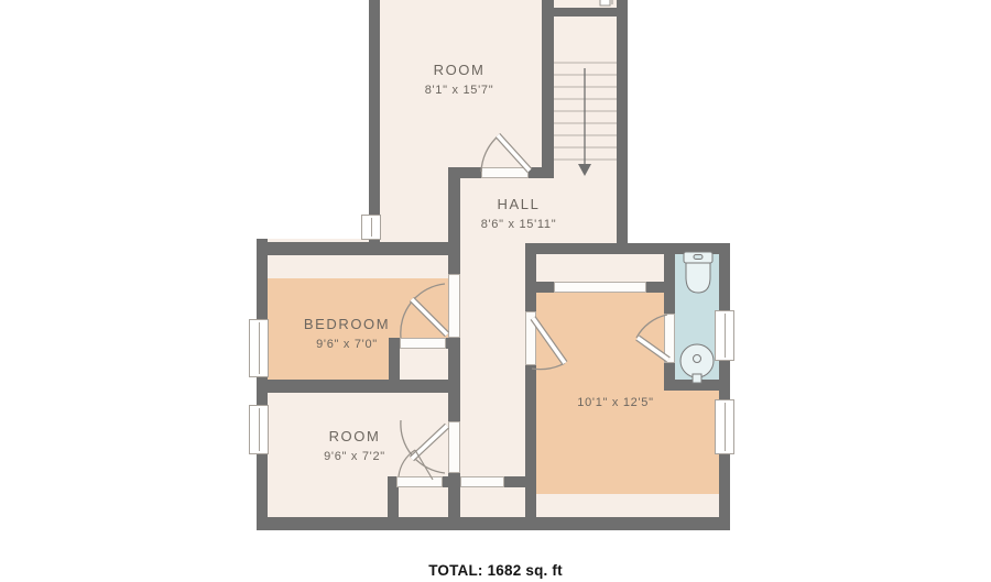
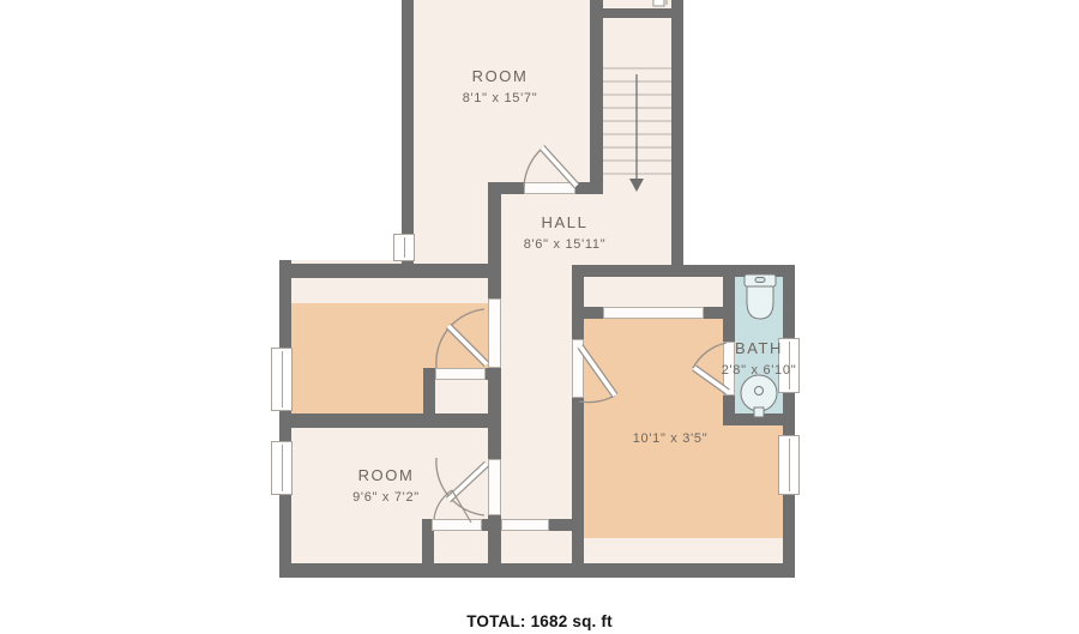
  ROOM
  8'1" x 15'7"
  HALL
  8'6" x 15'11"
- BEDROOM
- 9'6" x 7'0"
  ROOM
  9'6" x 7'2"
- 10'1" x 12'5"
+ 10'1" x 3'5"
+ BATH
+ 2'8" x 6'10"
  TOTAL: 1682 sq. ft
